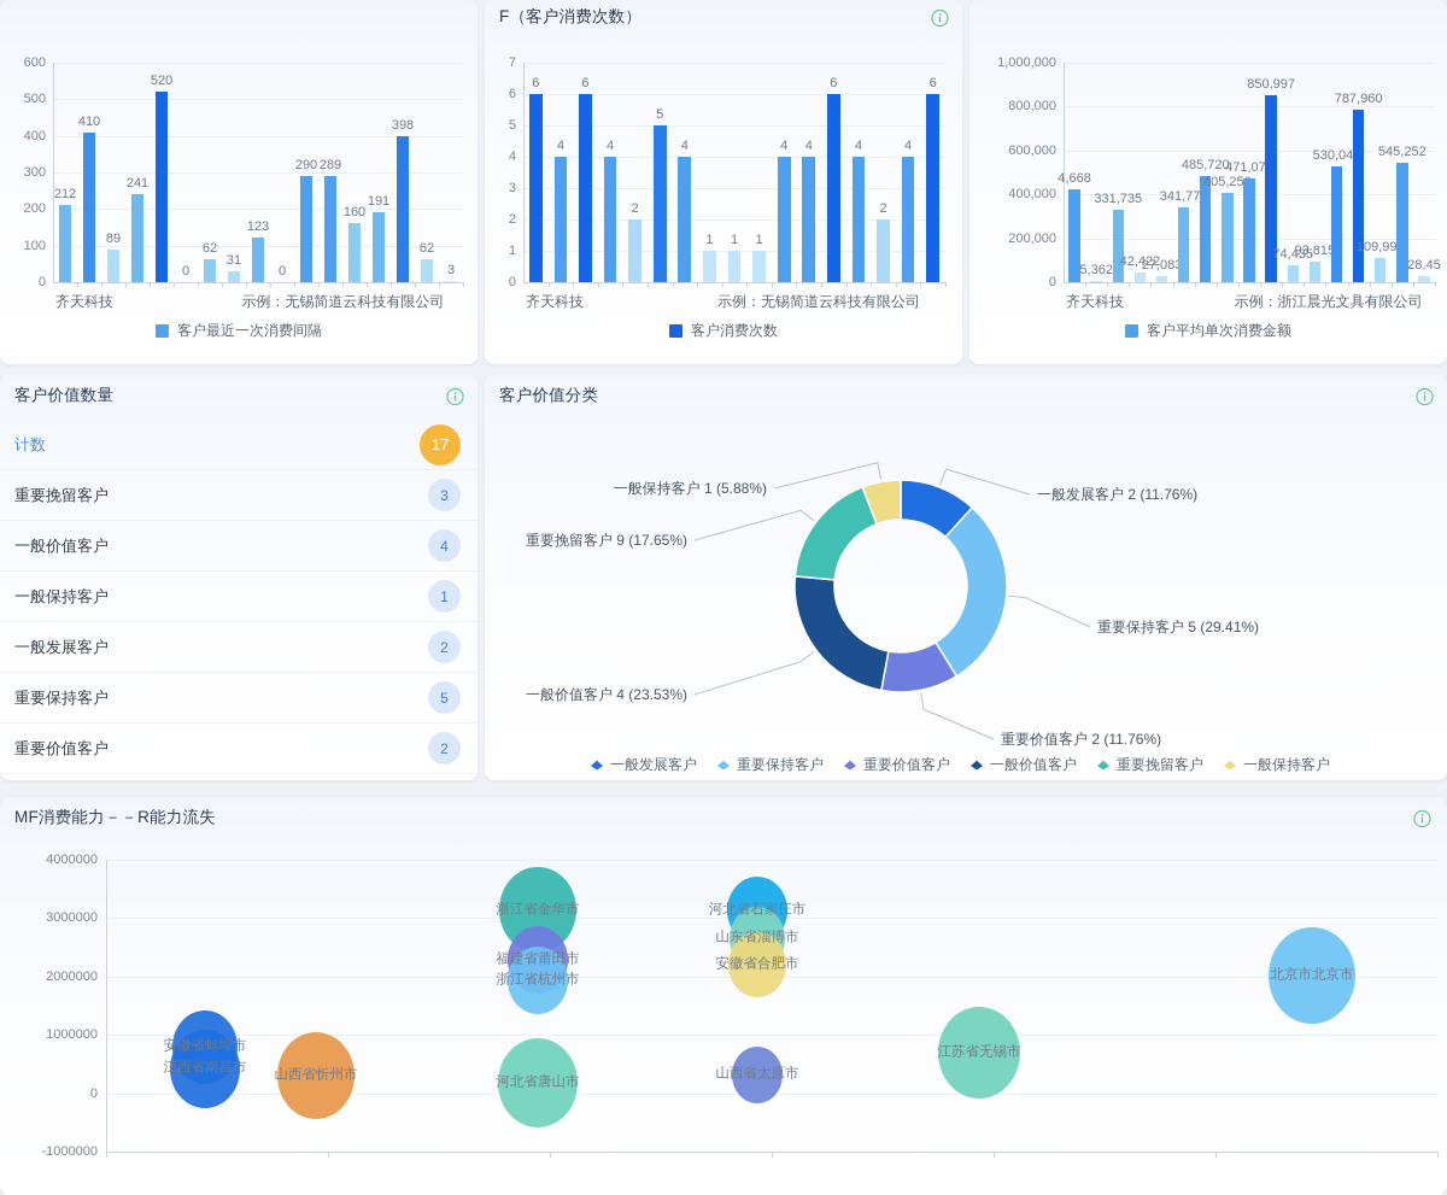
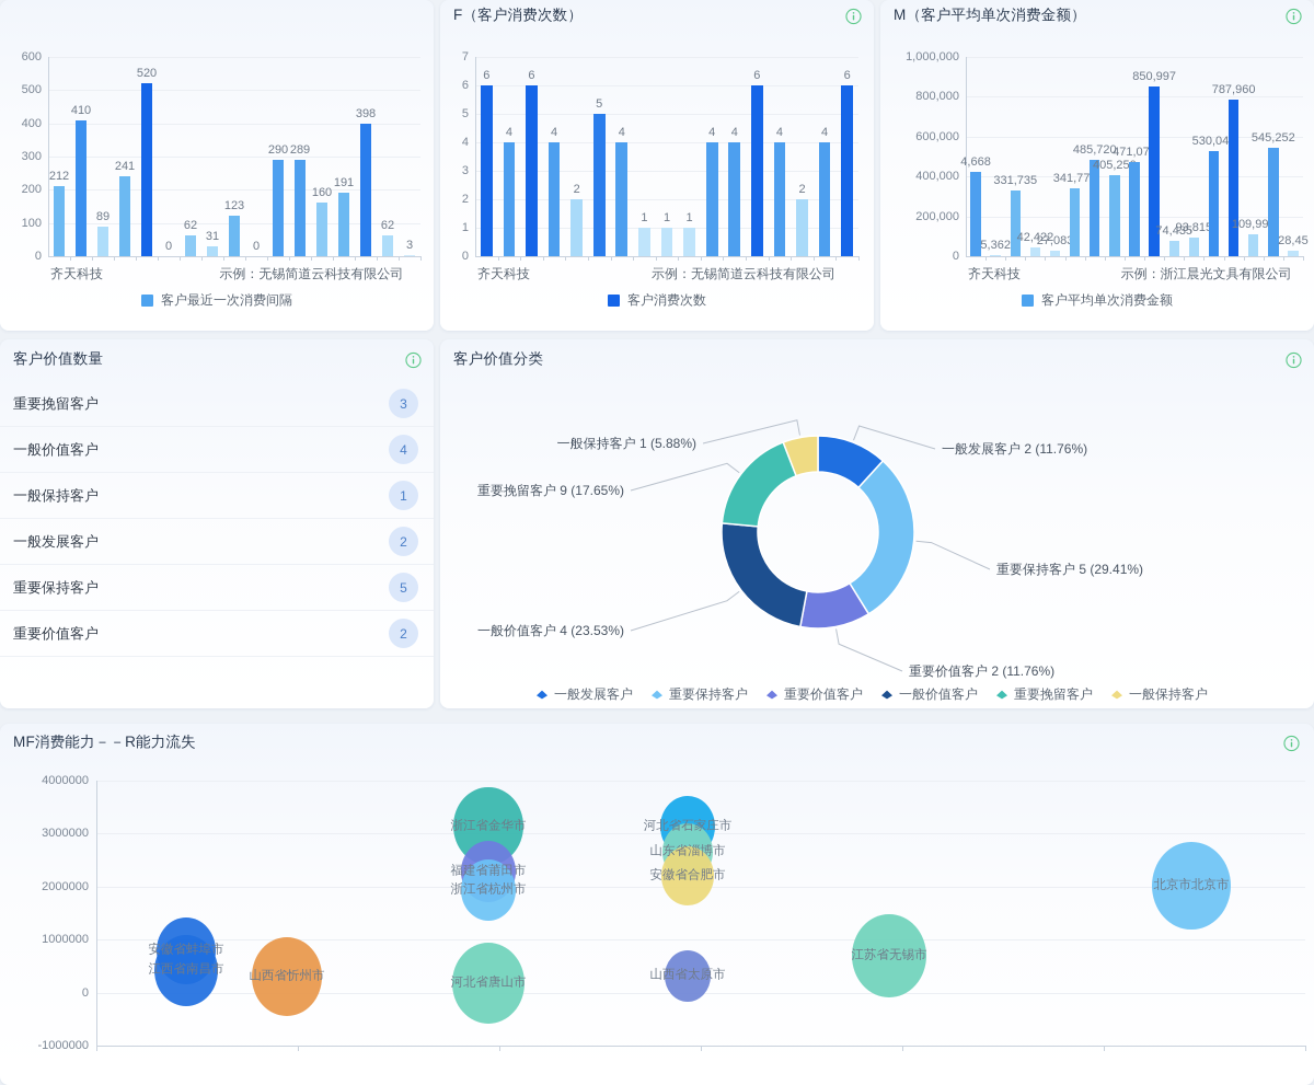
  0
  100
  200
  300
  400
  500
  600
  212
  410
  89
  241
  520
  0
  62
  31
  123
  0
  290
  289
  160
  191
  398
  62
  3
  齐天科技
  示例：无锡简道云科技有限公司
  客户最近一次消费间隔
  F（客户消费次数）
  0
  1
  2
  3
  4
  5
  6
  7
  6
  4
  6
  4
  2
  5
  4
  1
  1
  1
  4
  4
  6
  4
  2
  4
  6
  齐天科技
  示例：无锡简道云科技有限公司
  客户消费次数
+ M（客户平均单次消费金额）
  0
  200,000
  400,000
  600,000
  800,000
  1,000,000
  4,668
  5,362
  331,735
  42,422
  27,08
  341,77
  485,720
  405,25
  471,07
  850,997
  74,435
  93,81
  530,04
  787,960
  109,99
  545,252
  28,45
  齐天科技
  示例：浙江晨光文具有限公司
  客户平均单次消费金额
  客户价值数量
- 计数
- 17
  重要挽留客户
  3
  一般价值客户
  4
  一般保持客户
  1
  一般发展客户
  2
  重要保持客户
  5
  重要价值客户
  2
  客户价值分类
  一般发展客户 2 (11.76%)
  重要保持客户 5 (29.41%)
  重要价值客户 2 (11.76%)
  一般价值客户 4 (23.53%)
  重要挽留客户 9 (17.65%)
  一般保持客户 1 (5.88%)
  一般发展客户
  重要保持客户
  重要价值客户
  一般价值客户
  重要挽留客户
  一般保持客户
  MF消费能力－－R能力流失
  -1000000
  0
  1000000
  2000000
  3000000
  4000000
  安徽省蚌埠市
  江西省南昌市
  山西省忻州市
  浙江省金华市
  福建省莆田市
  浙江省杭州市
  河北省唐山市
  河北省石家庄市
  山东省淄博市
  安徽省合肥市
  山西省太原市
  江苏省无锡市
  北京市北京市
